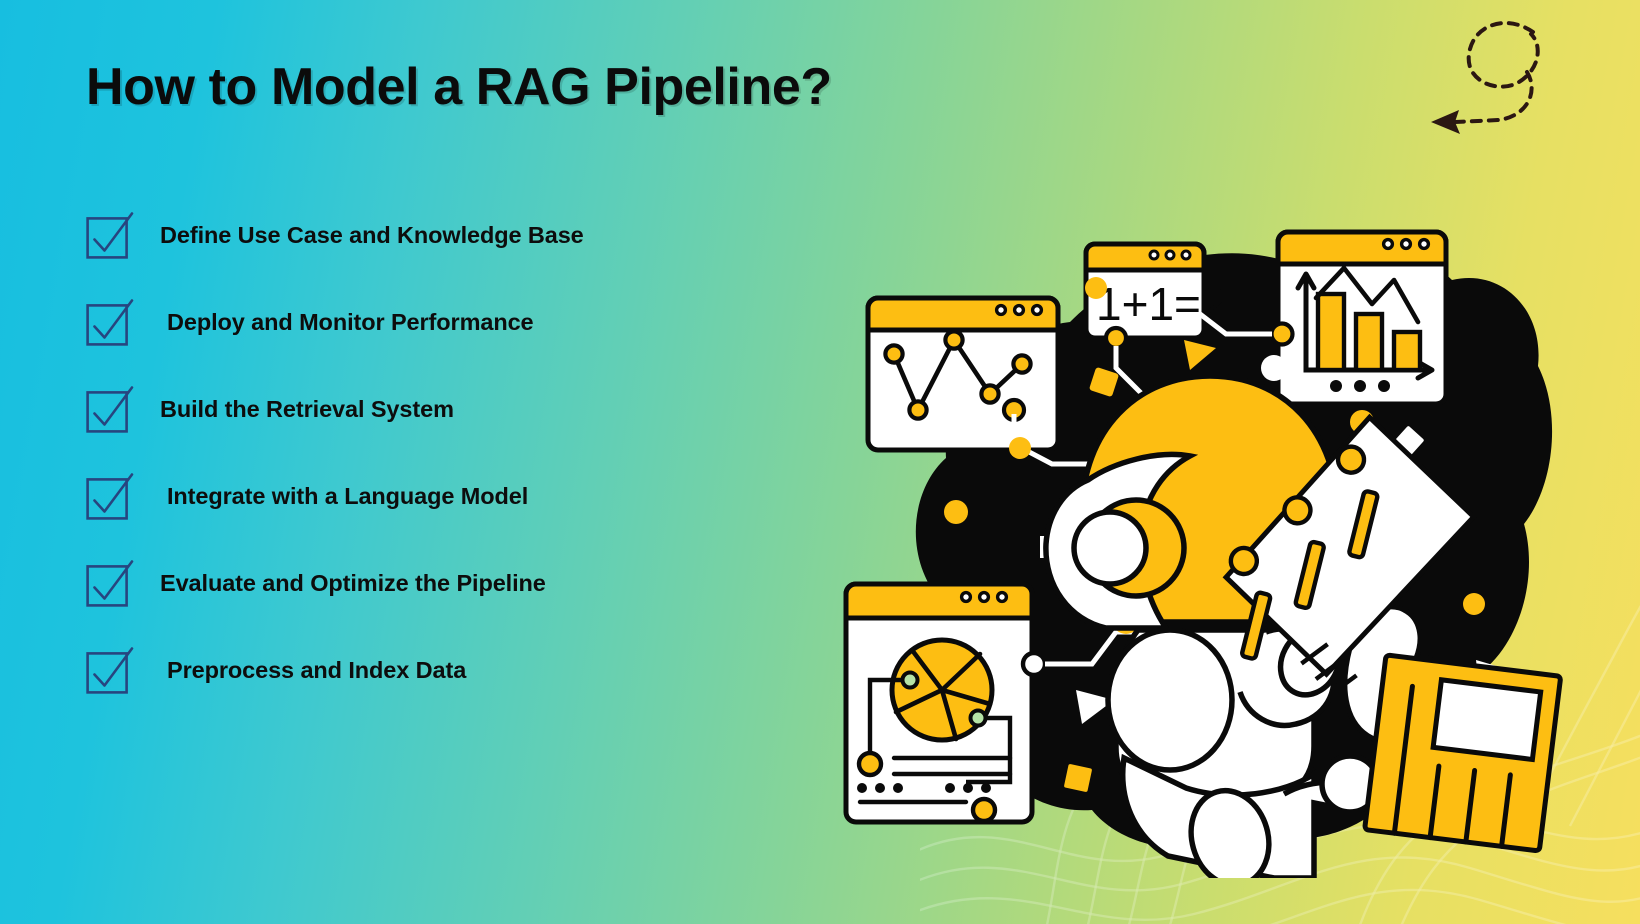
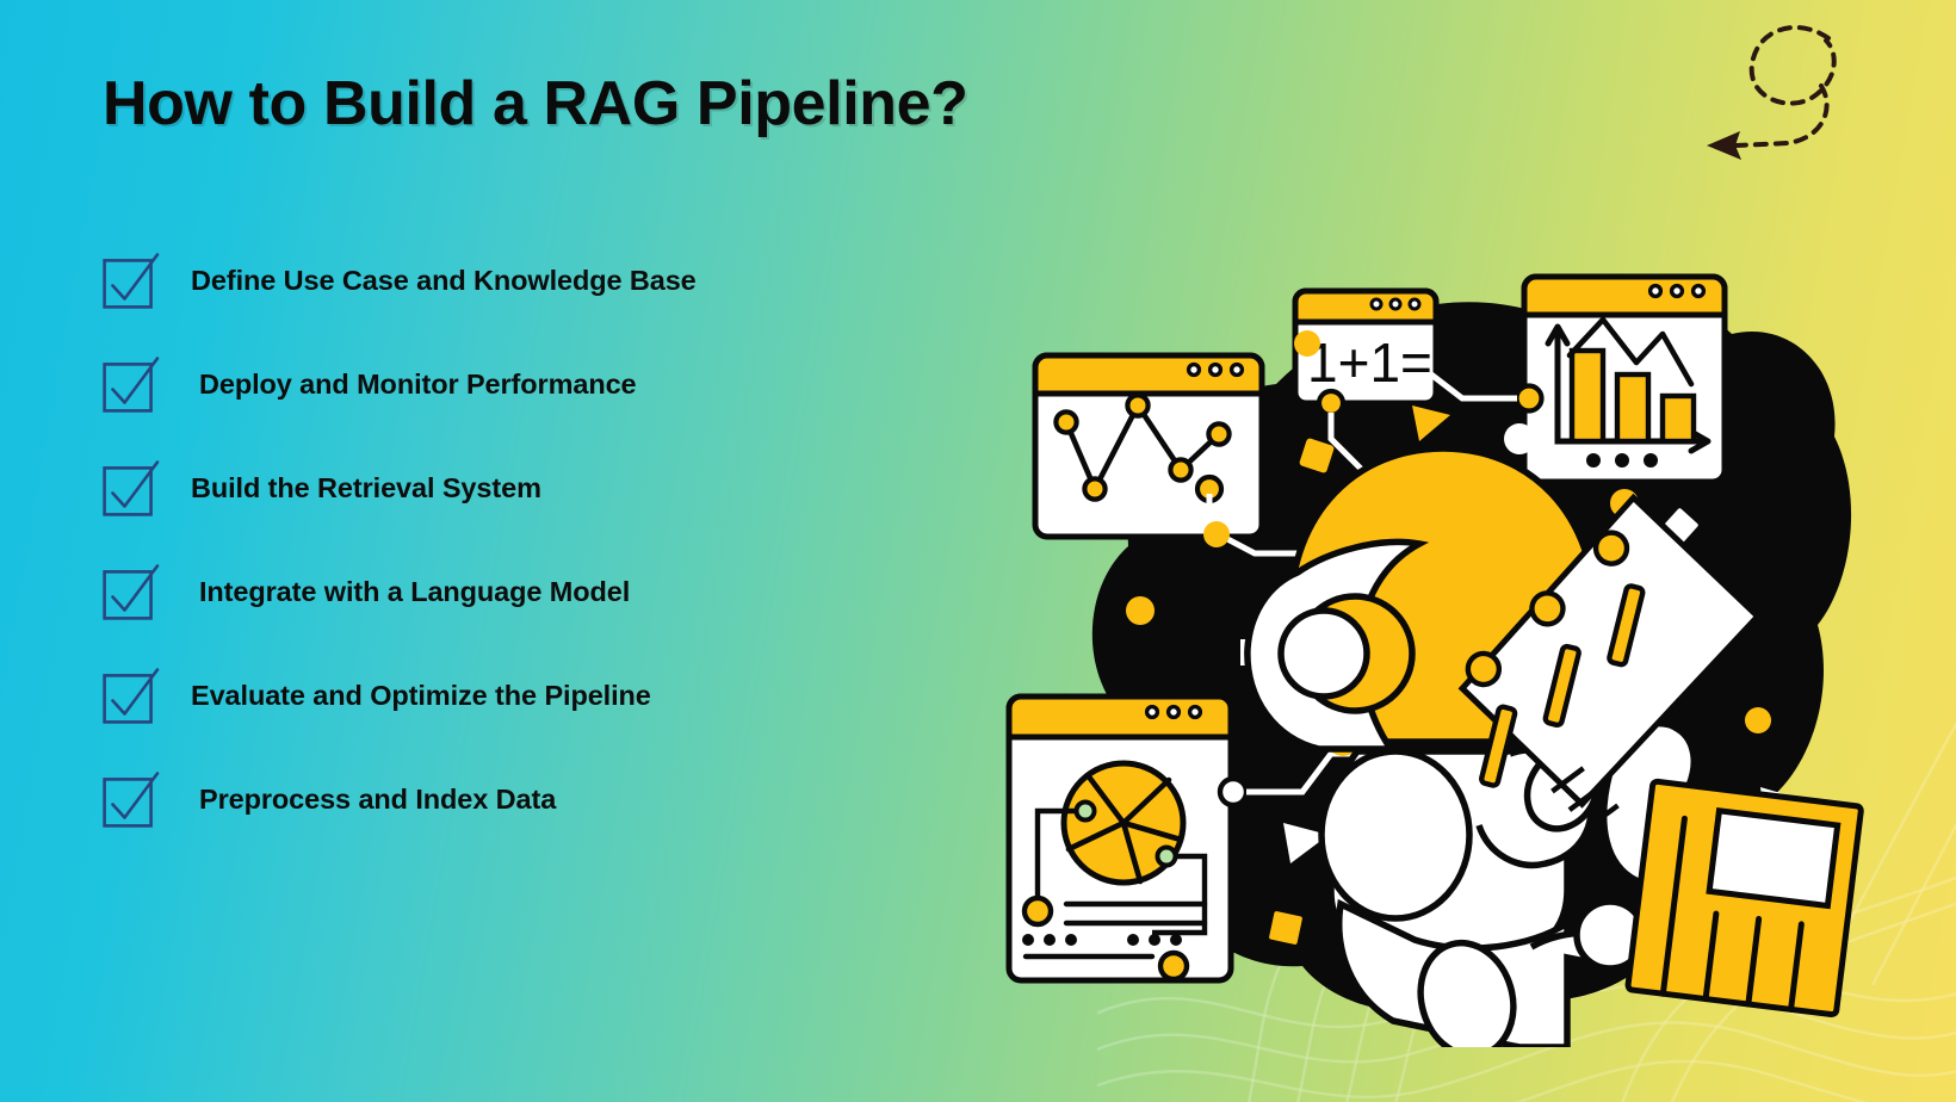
- How to Model a RAG Pipeline?
+ How to Build a RAG Pipeline?
  Define Use Case and Knowledge Base
  Deploy and Monitor Performance
  Build the Retrieval System
  Integrate with a Language Model
  Evaluate and Optimize the Pipeline
  Preprocess and Index Data
  1+1=2
